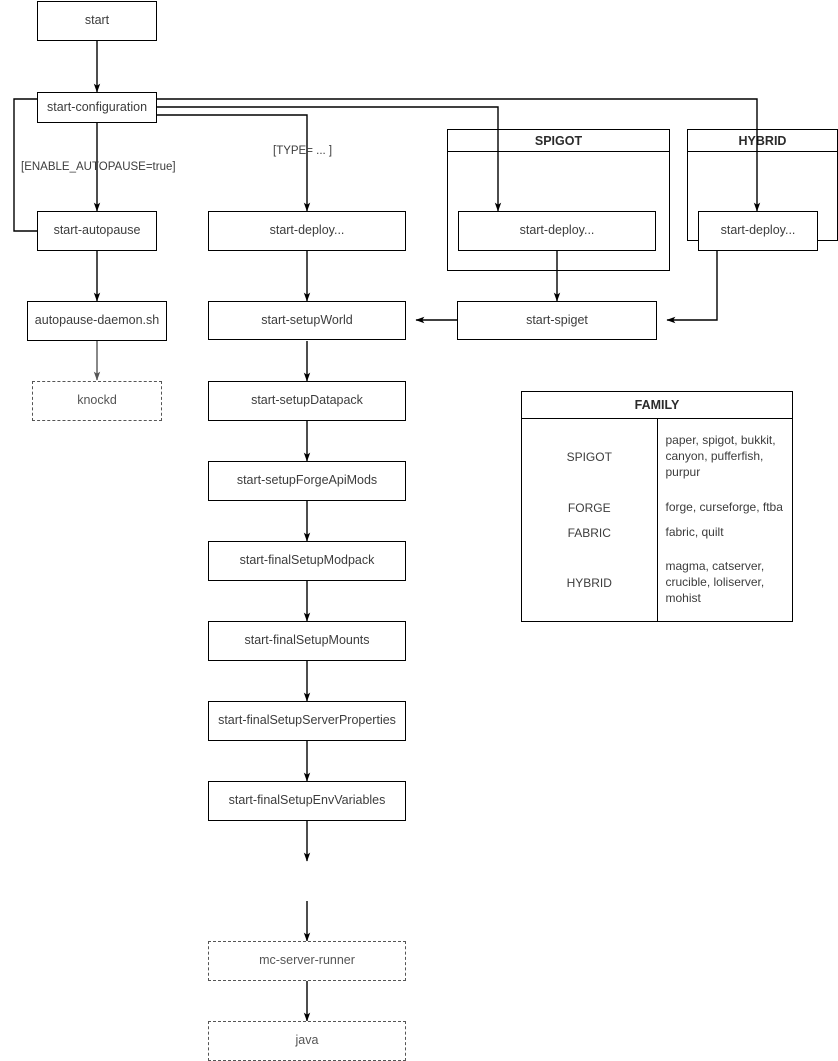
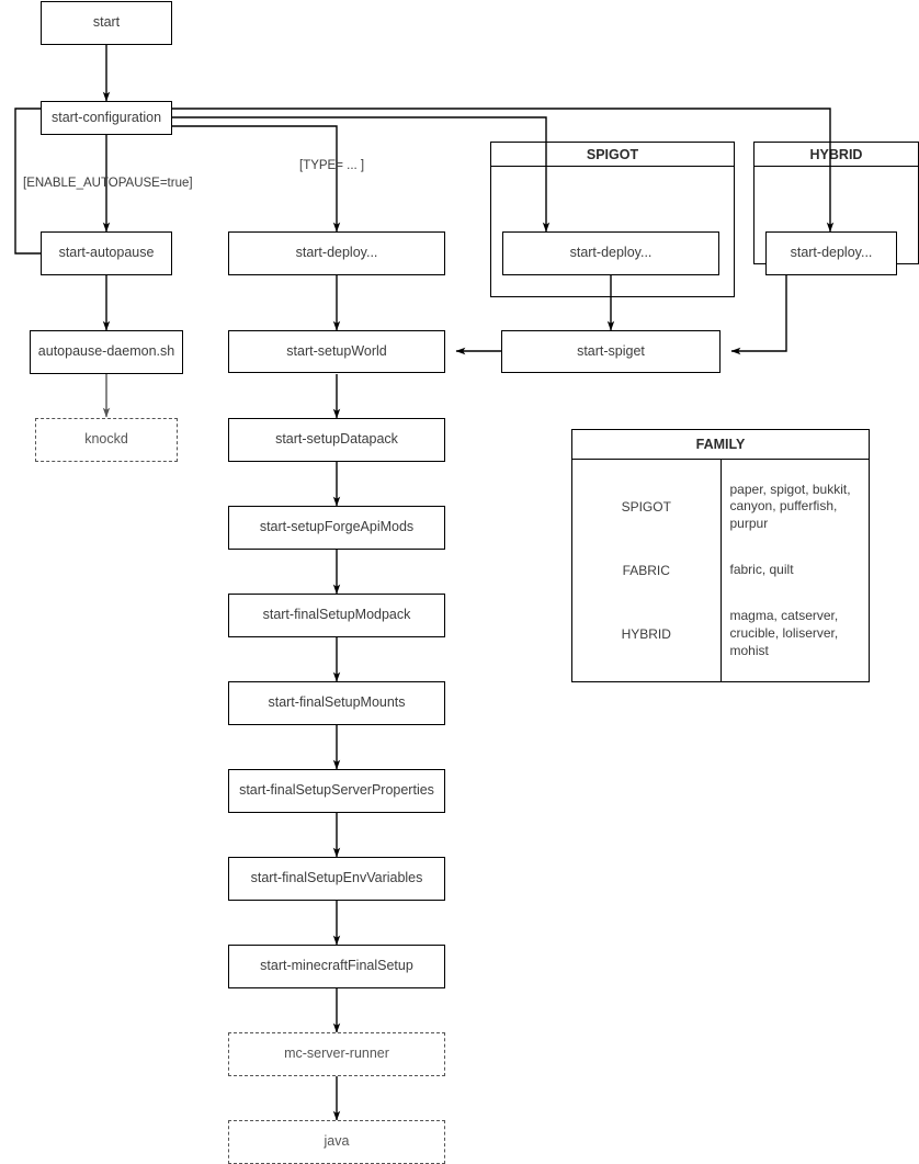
  SPIGOT
  HYBRID
  [ENABLE_AUTOPAUSE=true]
  [TYPE= ... ]
  start
  start-configuration
  start-autopause
  autopause-daemon.sh
  knockd
  start-deploy...
  start-deploy...
  start-deploy...
  start-spiget
  start-setupWorld
  start-setupDatapack
  start-setupForgeApiMods
  start-finalSetupModpack
  start-finalSetupMounts
  start-finalSetupServerProperties
  start-finalSetupEnvVariables
+ start-minecraftFinalSetup
  mc-server-runner
  java
  FAMILY
  SPIGOT	paper, spigot, bukkit, canyon, pufferfish, purpur
- FORGE	forge, curseforge, ftba
  FABRIC	fabric, quilt
  HYBRID	magma, catserver, crucible, loliserver, mohist
